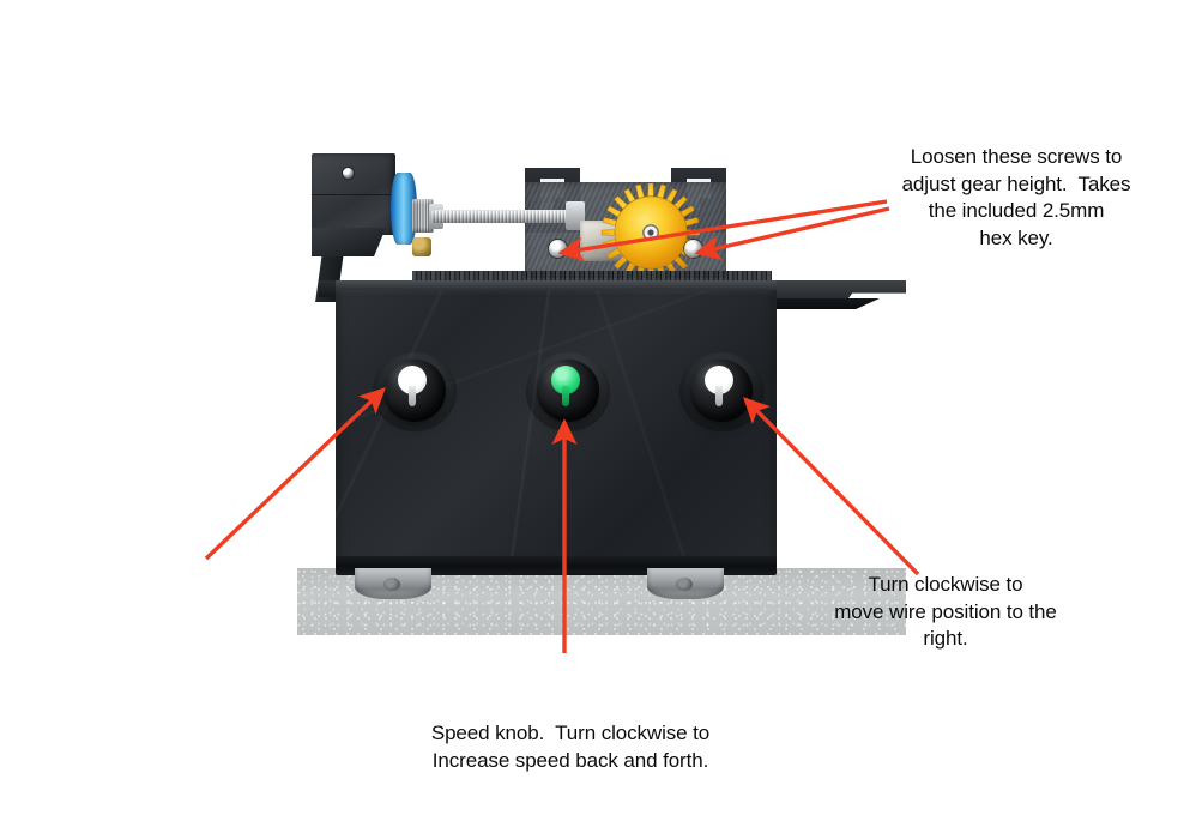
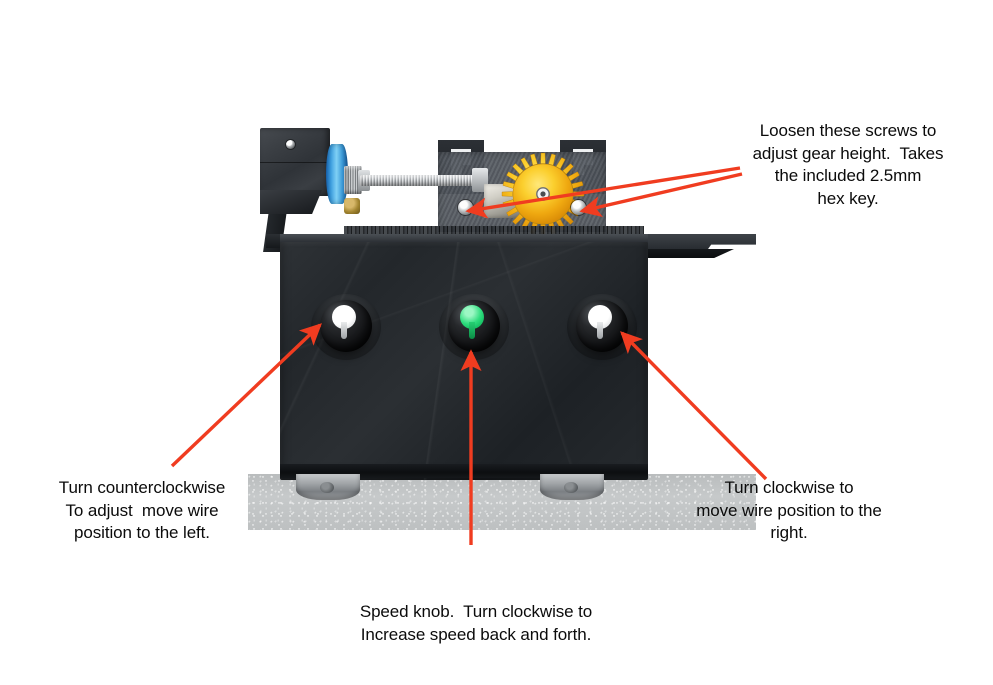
  Loosen these screws to
  adjust gear height. Takes
  the included 2.5mm
  hex key.
+ Turn counterclockwise
+ To adjust move wire
+ position to the left.
  Turn clockwise to
  move wire position to the
  right.
  Speed knob. Turn clockwise to
  Increase speed back and forth.
